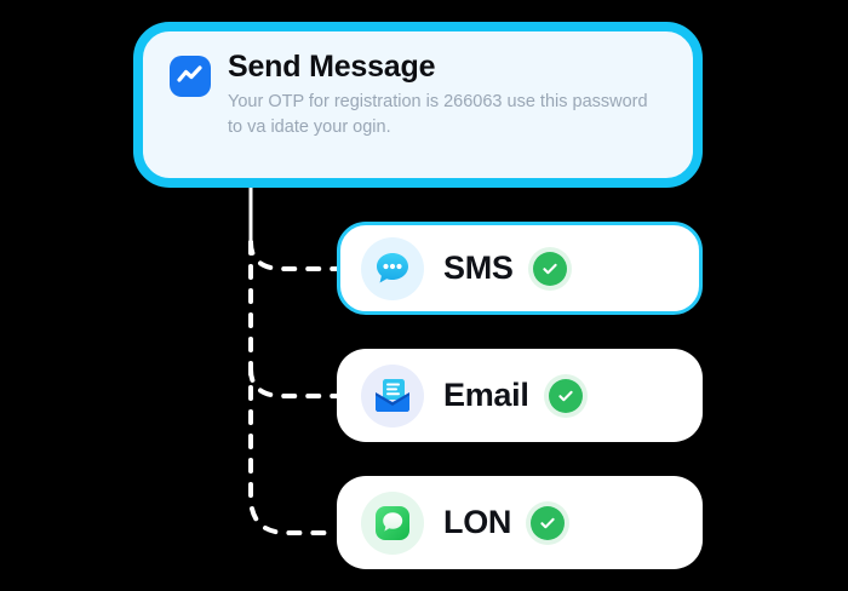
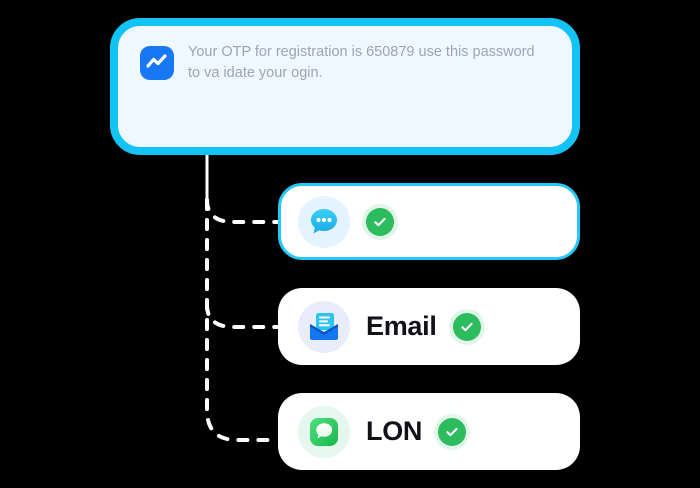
- Send Message
- Your OTP for registration is 266063 use this password
+ Your OTP for registration is 650879 use this password
  to va idate your ogin.
- SMS
  Email
  LON
